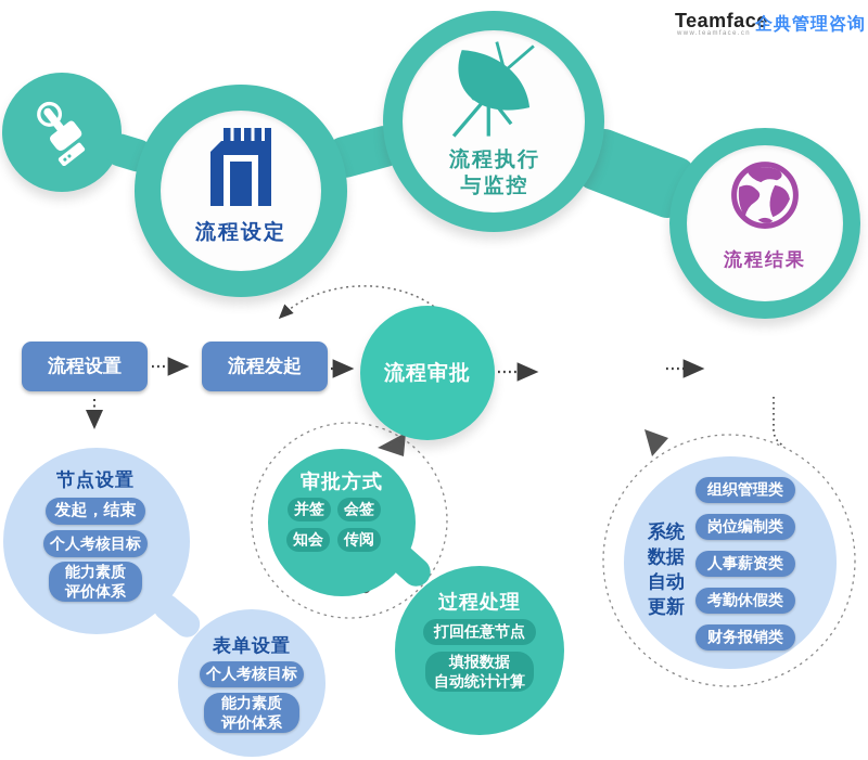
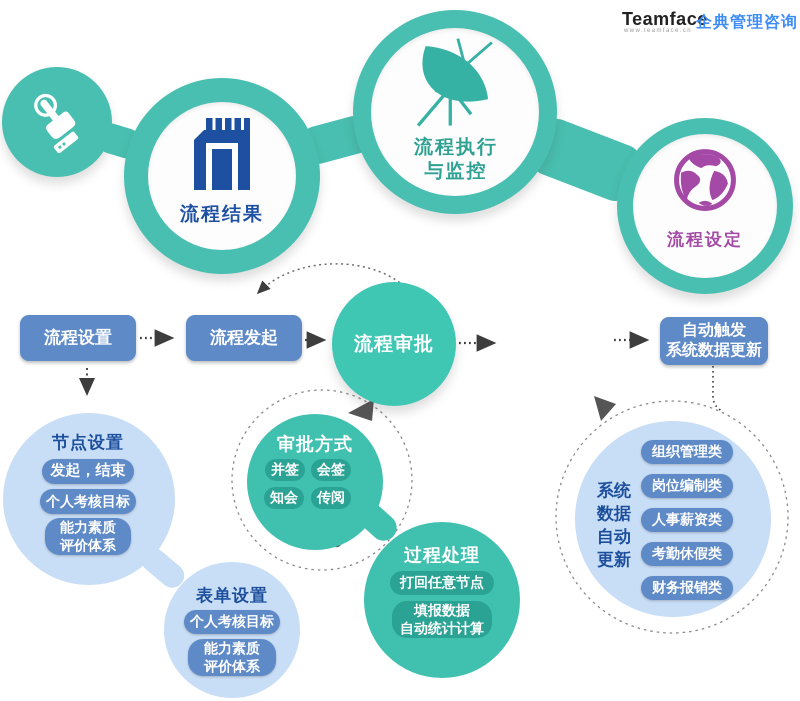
  Teamface
  企典管理咨询
- 流程设定
+ 流程结果
  流程执行
  与监控
- 流程结果
+ 流程设定
  流程设置
  流程发起
  流程审批
+ 自动触发
+ 系统数据更新
  节点设置
  发起，结束
  个人考核目标
  能力素质
  评价体系
  表单设置
  个人考核目标
  能力素质
  评价体系
  审批方式
  并签
  会签
  知会
  传阅
  过程处理
  打回任意节点
  填报数据
  自动统计计算
  系统
  数据
  自动
  更新
  组织管理类
  岗位编制类
  人事薪资类
  考勤休假类
  财务报销类
